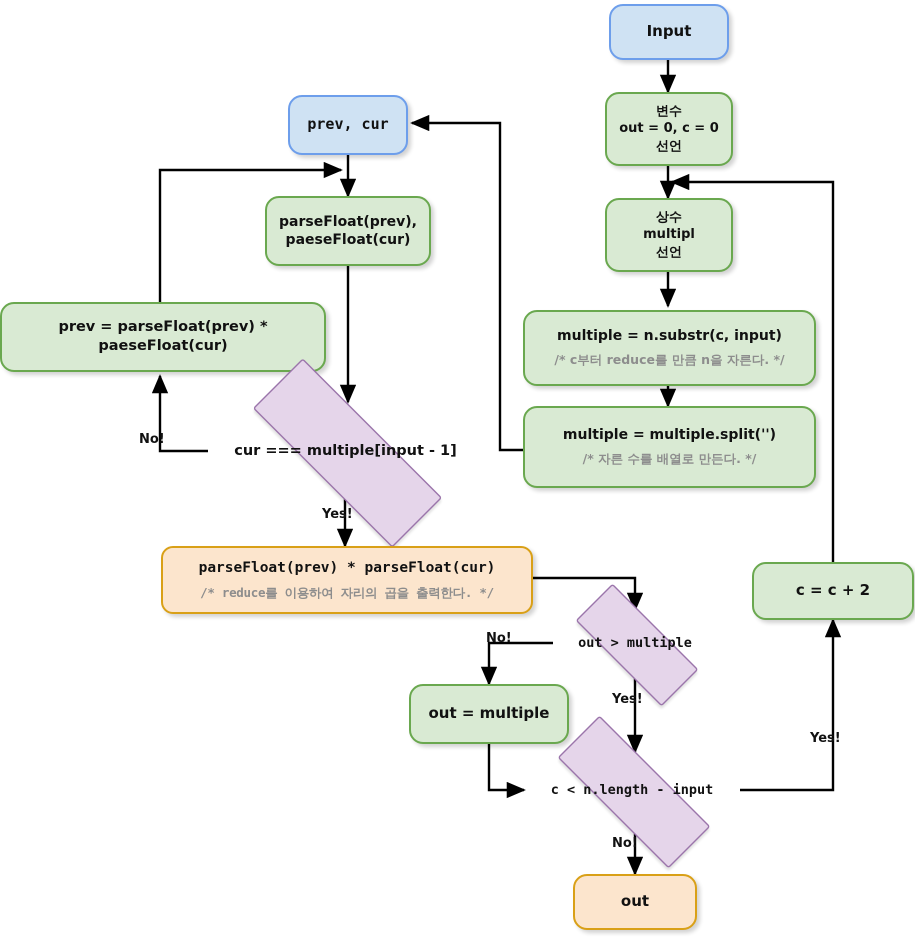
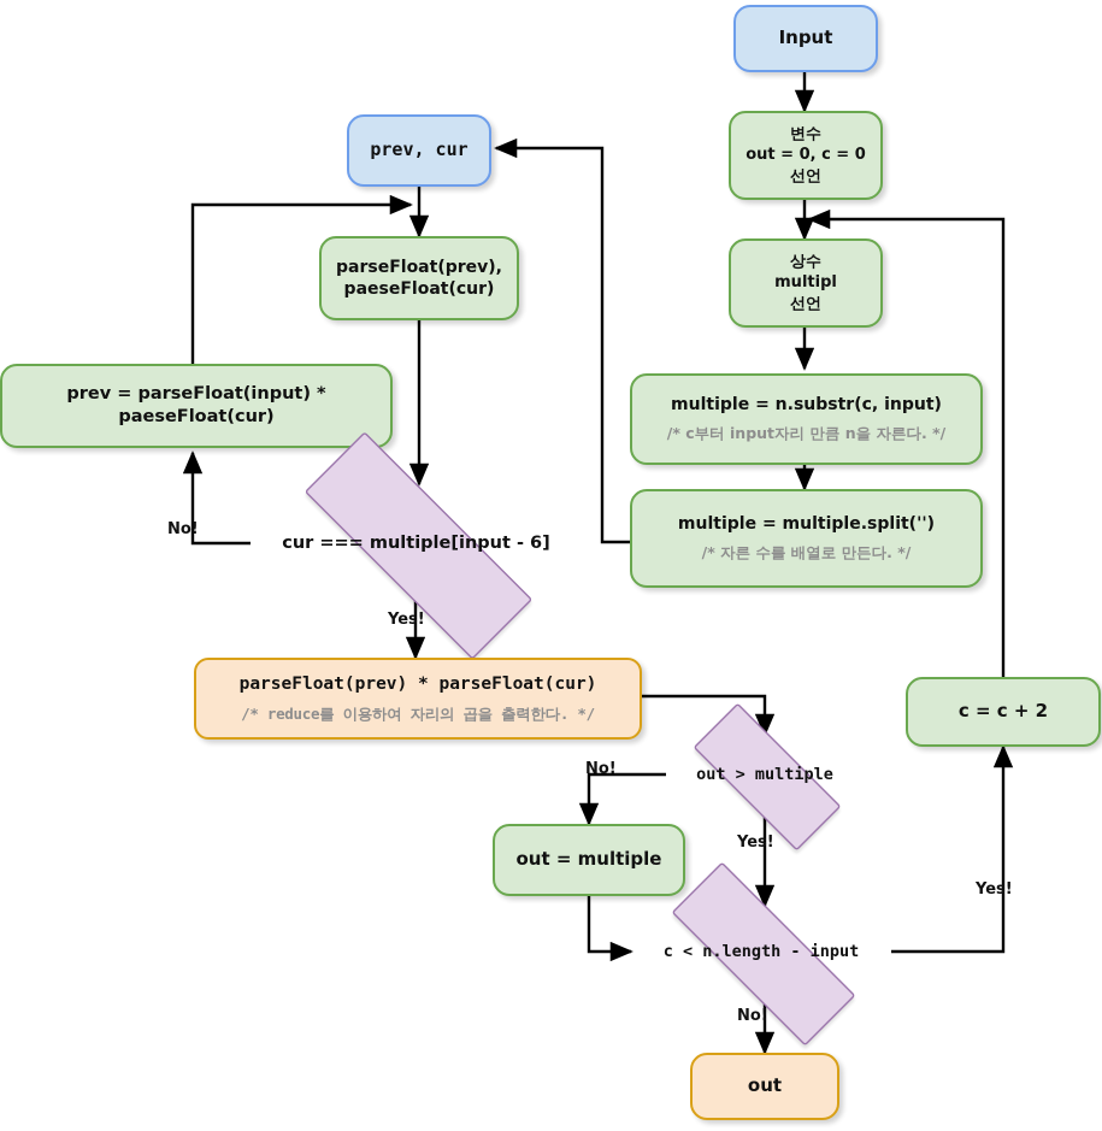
  Input
  변수
  out = 0, c = 0
  선언
  상수
  multipl
  선언
  multiple = n.substr(c, input)
- /* c부터 reduce를 만큼 n을 자른다. */
+ /* c부터 input자리 만큼 n을 자른다. */
  multiple = multiple.split('')
  /* 자른 수를 배열로 만든다. */
  c = c + 2
  prev, cur
  parseFloat(prev),
  paeseFloat(cur)
- prev = parseFloat(prev) * paeseFloat(cur)
+ prev = parseFloat(input) * paeseFloat(cur)
- cur === multiple[input - 1]
+ cur === multiple[input - 6]
  parseFloat(prev) * parseFloat(cur)
  /* reduce를 이용하여 자리의 곱을 출력한다. */
  out > multiple
  out = multiple
  c < n.length - input
  out
  No!
  Yes!
  No!
  Yes!
  Yes!
  No!
